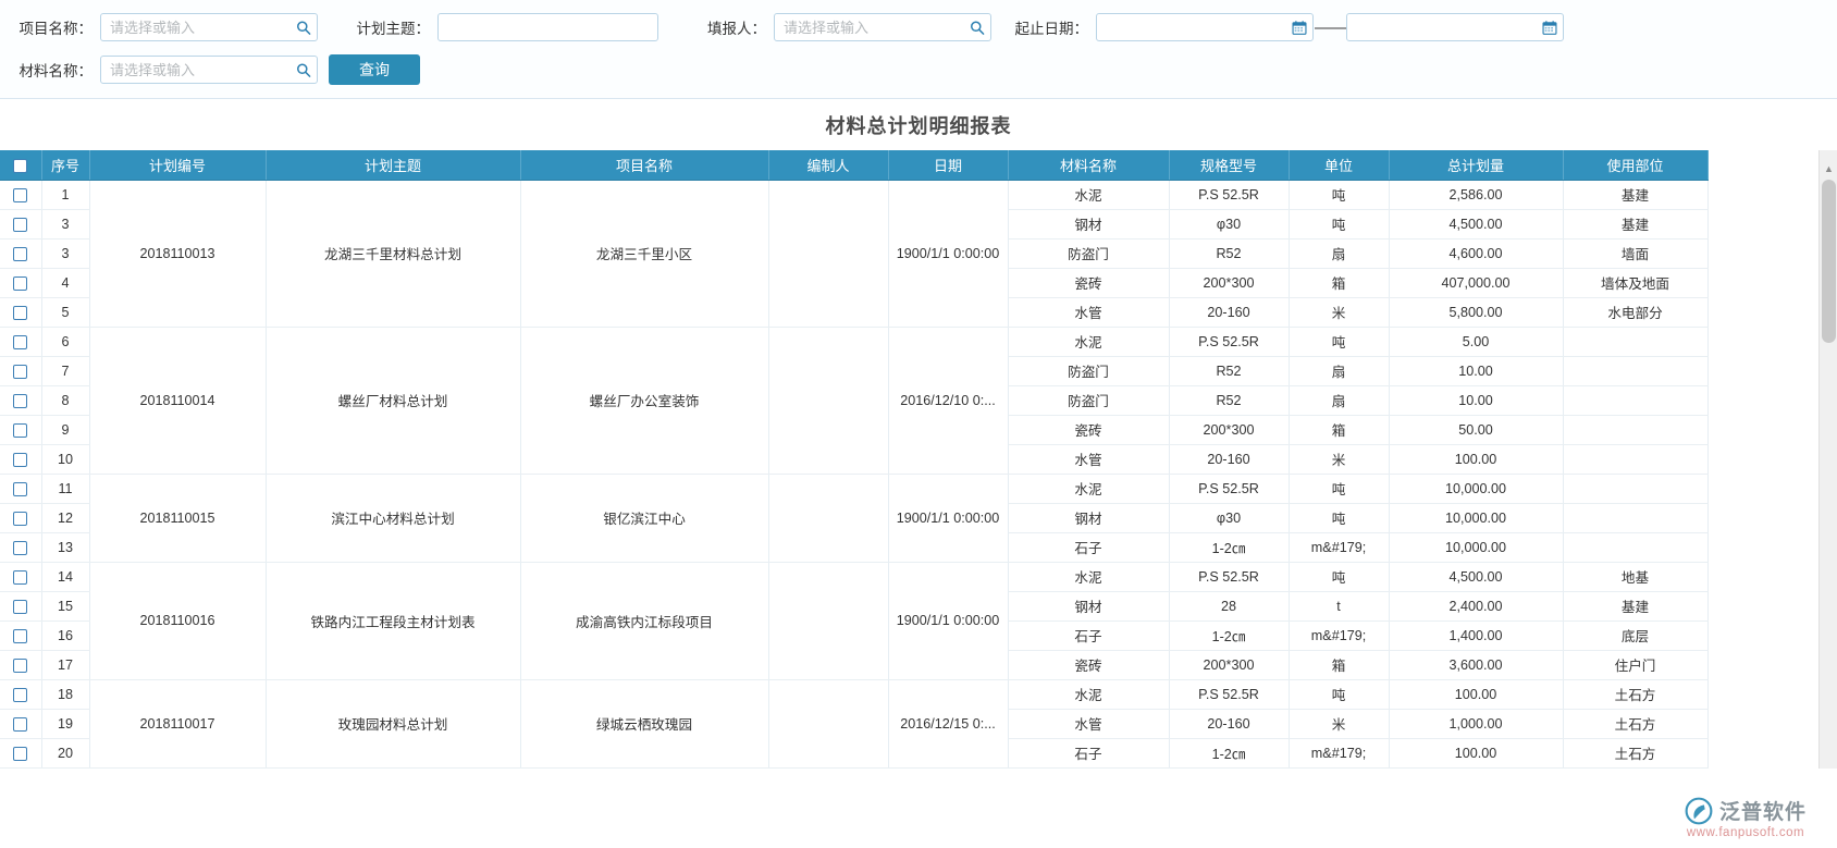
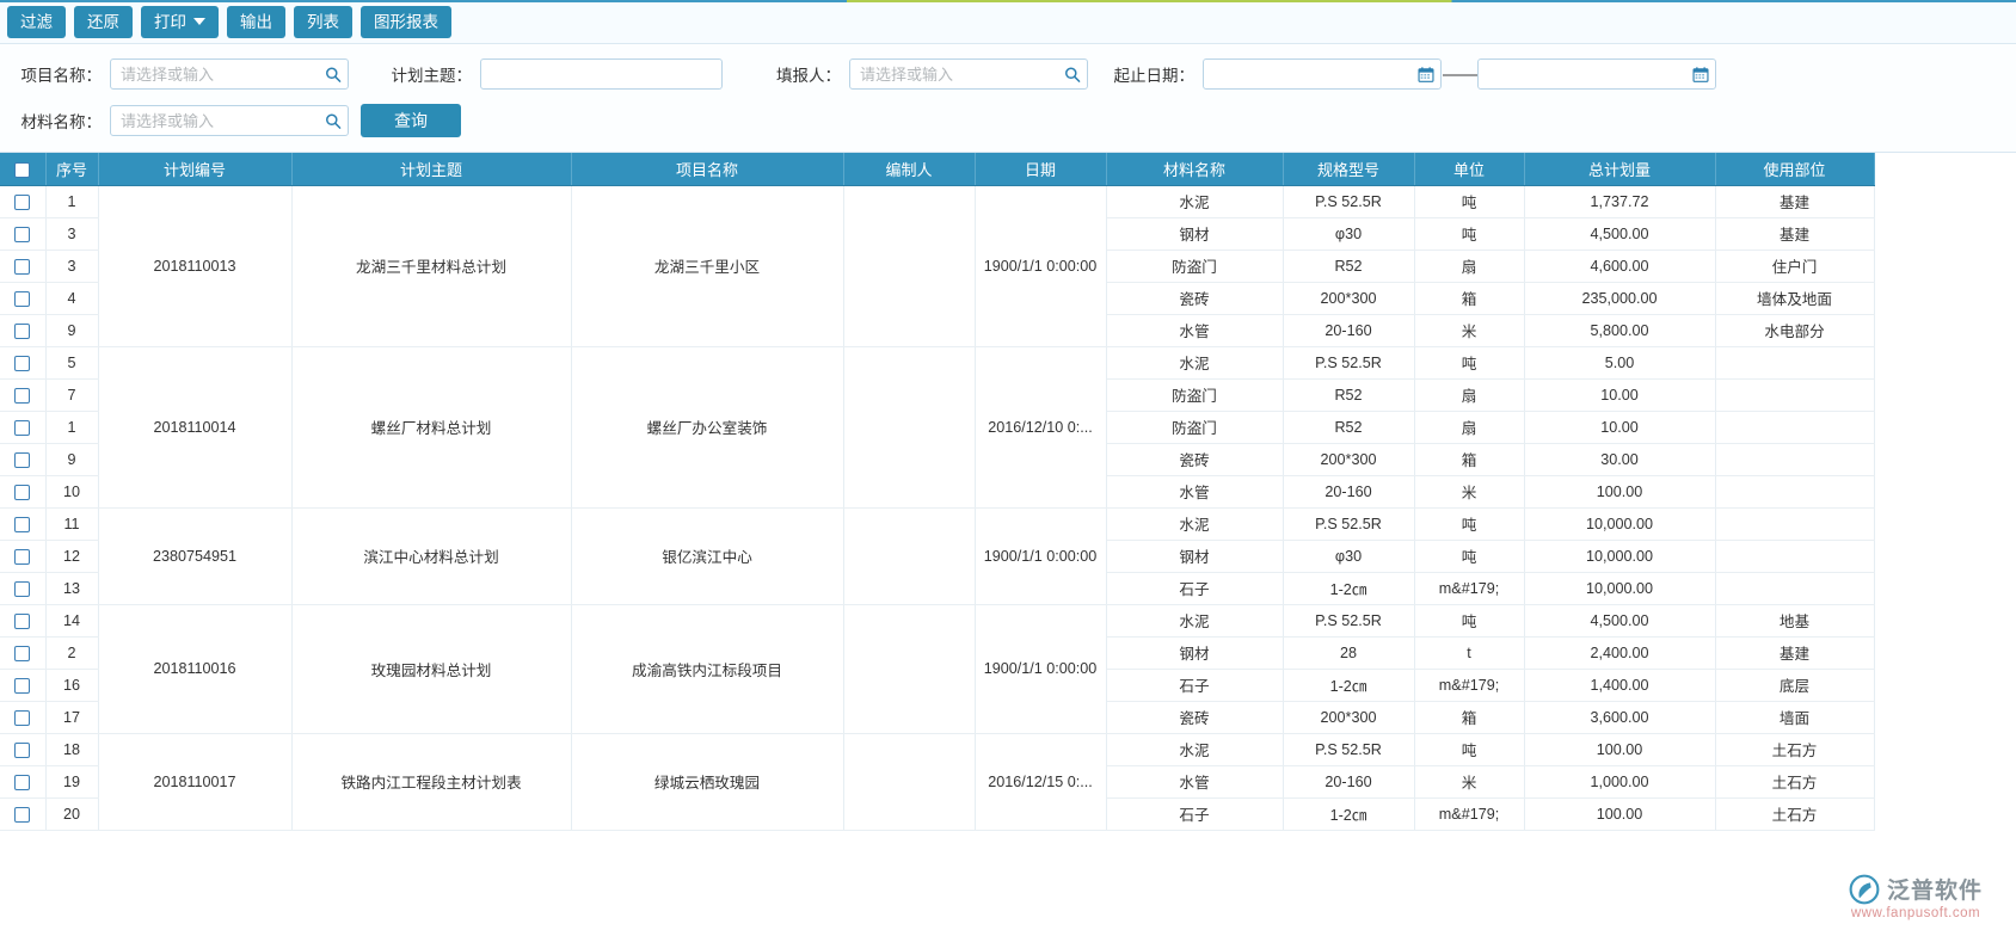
+ 过滤
+ 还原
+ 打印
+ 输出
+ 列表
+ 图形报表
  项目名称：
  请选择或输入
  计划主题：
  填报人：
  请选择或输入
  起止日期：
  ——
  材料名称：
  请选择或输入
  查询
- 材料总计划明细报表
  	序号	计划编号	计划主题	项目名称	编制人	日期	材料名称	规格型号	单位	总计划量	使用部位
- 	1	2018110013	龙湖三千里材料总计划	龙湖三千里小区		1900/1/1 0:00:00	水泥	P.S 52.5R	吨	2,586.00	基建
+ 	1	2018110013	龙湖三千里材料总计划	龙湖三千里小区		1900/1/1 0:00:00	水泥	P.S 52.5R	吨	1,737.72	基建
  	3	钢材	φ30	吨	4,500.00	基建
- 	3	防盗门	R52	扇	4,600.00	墙面
+ 	3	防盗门	R52	扇	4,600.00	住户门
- 	4	瓷砖	200*300	箱	407,000.00	墙体及地面
+ 	4	瓷砖	200*300	箱	235,000.00	墙体及地面
- 	5	水管	20-160	米	5,800.00	水电部分
+ 	9	水管	20-160	米	5,800.00	水电部分
- 	6	2018110014	螺丝厂材料总计划	螺丝厂办公室装饰		2016/12/10 0:...	水泥	P.S 52.5R	吨	5.00
+ 	5	2018110014	螺丝厂材料总计划	螺丝厂办公室装饰		2016/12/10 0:...	水泥	P.S 52.5R	吨	5.00
  	7	防盗门	R52	扇	10.00
- 	8	防盗门	R52	扇	10.00
+ 	1	防盗门	R52	扇	10.00
- 	9	瓷砖	200*300	箱	50.00
+ 	9	瓷砖	200*300	箱	30.00
  	10	水管	20-160	米	100.00
- 	11	2018110015	滨江中心材料总计划	银亿滨江中心		1900/1/1 0:00:00	水泥	P.S 52.5R	吨	10,000.00
+ 	11	2380754951	滨江中心材料总计划	银亿滨江中心		1900/1/1 0:00:00	水泥	P.S 52.5R	吨	10,000.00
  	12	钢材	φ30	吨	10,000.00
  	13	石子	1-2㎝	m&#179;	10,000.00
- 	14	2018110016	铁路内江工程段主材计划表	成渝高铁内江标段项目		1900/1/1 0:00:00	水泥	P.S 52.5R	吨	4,500.00	地基
+ 	14	2018110016	玫瑰园材料总计划	成渝高铁内江标段项目		1900/1/1 0:00:00	水泥	P.S 52.5R	吨	4,500.00	地基
- 	15	钢材	28	t	2,400.00	基建
+ 	2	钢材	28	t	2,400.00	基建
  	16	石子	1-2㎝	m&#179;	1,400.00	底层
- 	17	瓷砖	200*300	箱	3,600.00	住户门
+ 	17	瓷砖	200*300	箱	3,600.00	墙面
- 	18	2018110017	玫瑰园材料总计划	绿城云栖玫瑰园		2016/12/15 0:...	水泥	P.S 52.5R	吨	100.00	土石方
+ 	18	2018110017	铁路内江工程段主材计划表	绿城云栖玫瑰园		2016/12/15 0:...	水泥	P.S 52.5R	吨	100.00	土石方
  	19	水管	20-160	米	1,000.00	土石方
  	20	石子	1-2㎝	m&#179;	100.00	土石方
- ▲
  泛普软件
  www.fanpusoft.com
